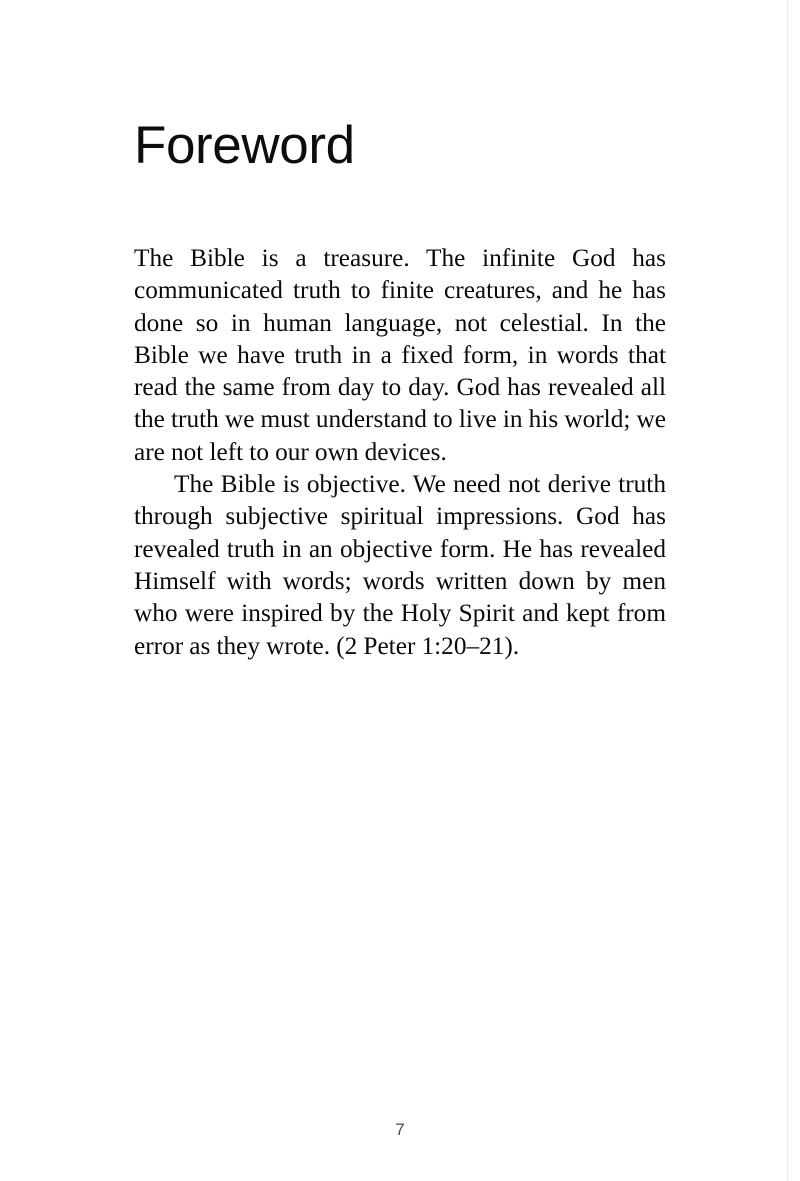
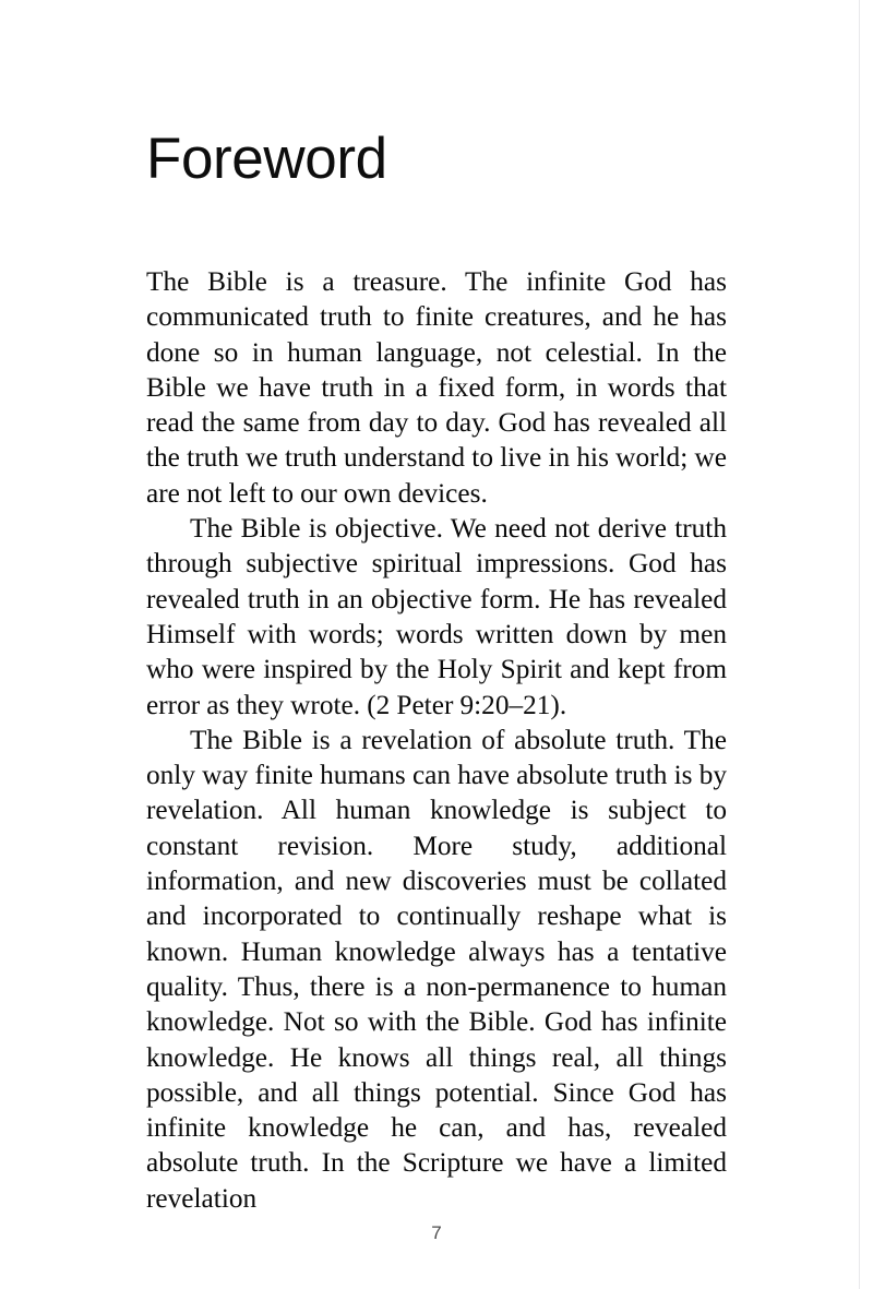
  Foreword
- The Bible is a treasure. The infinite God has communicated truth to finite creatures, and he has done so in human language, not celestial. In the Bible we have truth in a fixed form, in words that read the same from day to day. God has revealed all the truth we must understand to live in his world; we are not left to our own devices.
+ The Bible is a treasure. The infinite God has communicated truth to finite creatures, and he has done so in human language, not celestial. In the Bible we have truth in a fixed form, in words that read the same from day to day. God has revealed all the truth we truth understand to live in his world; we are not left to our own devices.
- The Bible is objective. We need not derive truth through subjective spiritual impressions. God has revealed truth in an objective form. He has revealed Himself with words; words written down by men who were inspired by the Holy Spirit and kept from error as they wrote. (2 Peter 1:20–21).
+ The Bible is objective. We need not derive truth through subjective spiritual impressions. God has revealed truth in an objective form. He has revealed Himself with words; words written down by men who were inspired by the Holy Spirit and kept from error as they wrote. (2 Peter 9:20–21).
+ The Bible is a revelation of absolute truth. The only way finite humans can have absolute truth is by revelation. All human knowledge is subject to constant revision. More study, additional information, and new discoveries must be collated and incorporated to continually reshape what is known. Human knowledge always has a tentative quality. Thus, there is a non-permanence to human knowledge. Not so with the Bible. God has infinite knowledge. He knows all things real, all things possible, and all things potential. Since God has infinite knowledge he can, and has, revealed absolute truth. In the Scripture we have a limited revelation
  7
